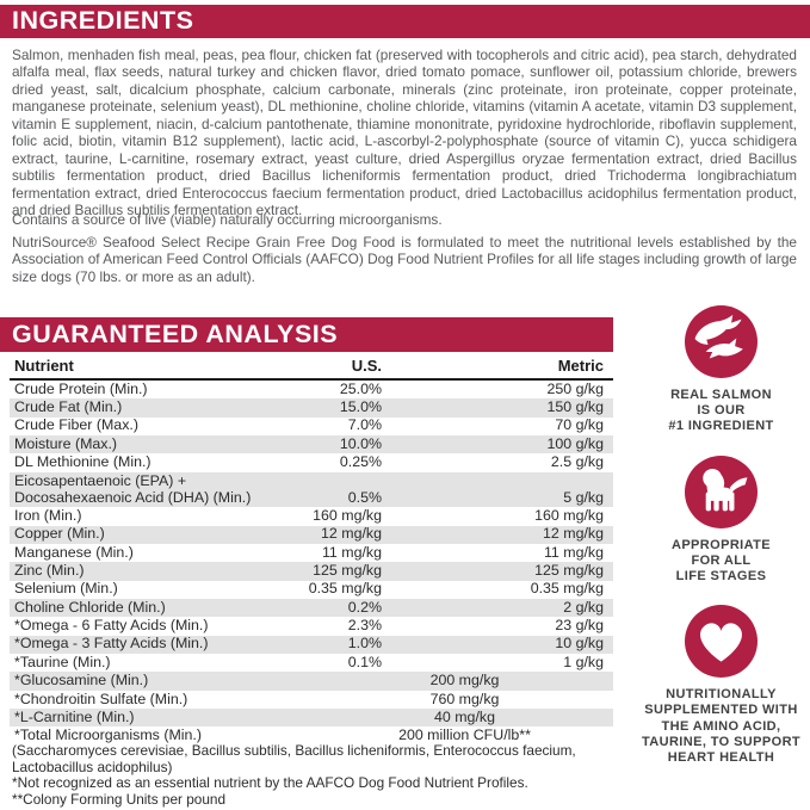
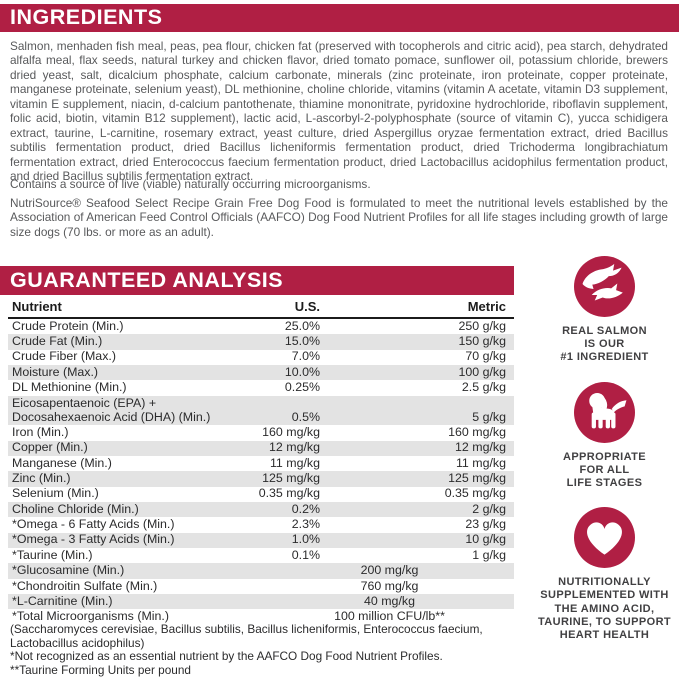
  INGREDIENTS
  Salmon, menhaden fish meal, peas, pea flour, chicken fat (preserved with tocopherols and citric acid), pea starch, dehydrated alfalfa meal, flax seeds, natural turkey and chicken flavor, dried tomato pomace, sunflower oil, potassium chloride, brewers dried yeast, salt, dicalcium phosphate, calcium carbonate, minerals (zinc proteinate, iron proteinate, copper proteinate, manganese proteinate, selenium yeast), DL methionine, choline chloride, vitamins (vitamin A acetate, vitamin D3 supplement, vitamin E supplement, niacin, d-calcium pantothenate, thiamine mononitrate, pyridoxine hydrochloride, riboflavin supplement, folic acid, biotin, vitamin B12 supplement), lactic acid, L-ascorbyl-2-polyphosphate (source of vitamin C), yucca schidigera extract, taurine, L-carnitine, rosemary extract, yeast culture, dried Aspergillus oryzae fermentation extract, dried Bacillus subtilis fermentation product, dried Bacillus licheniformis fermentation product, dried Trichoderma longibrachiatum fermentation extract, dried Enterococcus faecium fermentation product, dried Lactobacillus acidophilus fermentation product, and dried Bacillus subtilis fermentation extract.
  Contains a source of live (viable) naturally occurring microorganisms.
  NutriSource® Seafood Select Recipe Grain Free Dog Food is formulated to meet the nutritional levels established by the Association of American Feed Control Officials (AAFCO) Dog Food Nutrient Profiles for all life stages including growth of large size dogs (70 lbs. or more as an adult).
  GUARANTEED ANALYSIS
  Nutrient
  U.S.
  Metric
  Crude Protein (Min.)
  25.0%
  250 g/kg
  Crude Fat (Min.)
  15.0%
  150 g/kg
  Crude Fiber (Max.)
  7.0%
  70 g/kg
  Moisture (Max.)
  10.0%
  100 g/kg
  DL Methionine (Min.)
  0.25%
  2.5 g/kg
  Eicosapentaenoic (EPA) +
  Docosahexaenoic Acid (DHA) (Min.)
  0.5%
  5 g/kg
  Iron (Min.)
  160 mg/kg
  160 mg/kg
  Copper (Min.)
  12 mg/kg
  12 mg/kg
  Manganese (Min.)
  11 mg/kg
  11 mg/kg
  Zinc (Min.)
  125 mg/kg
  125 mg/kg
  Selenium (Min.)
  0.35 mg/kg
  0.35 mg/kg
  Choline Chloride (Min.)
  0.2%
  2 g/kg
  *Omega - 6 Fatty Acids (Min.)
  2.3%
  23 g/kg
  *Omega - 3 Fatty Acids (Min.)
  1.0%
  10 g/kg
  *Taurine (Min.)
  0.1%
  1 g/kg
  *Glucosamine (Min.)
  200 mg/kg
  *Chondroitin Sulfate (Min.)
  760 mg/kg
  *L-Carnitine (Min.)
  40 mg/kg
  *Total Microorganisms (Min.)
- 200 million CFU/lb**
+ 100 million CFU/lb**
  (Saccharomyces cerevisiae, Bacillus subtilis, Bacillus licheniformis, Enterococcus faecium, Lactobacillus acidophilus)
  *Not recognized as an essential nutrient by the AAFCO Dog Food Nutrient Profiles.
- **Colony Forming Units per pound
+ **Taurine Forming Units per pound
  REAL SALMON
  IS OUR
  #1 INGREDIENT
  APPROPRIATE
  FOR ALL
  LIFE STAGES
  NUTRITIONALLY
  SUPPLEMENTED WITH
  THE AMINO ACID,
  TAURINE, TO SUPPORT
  HEART HEALTH
